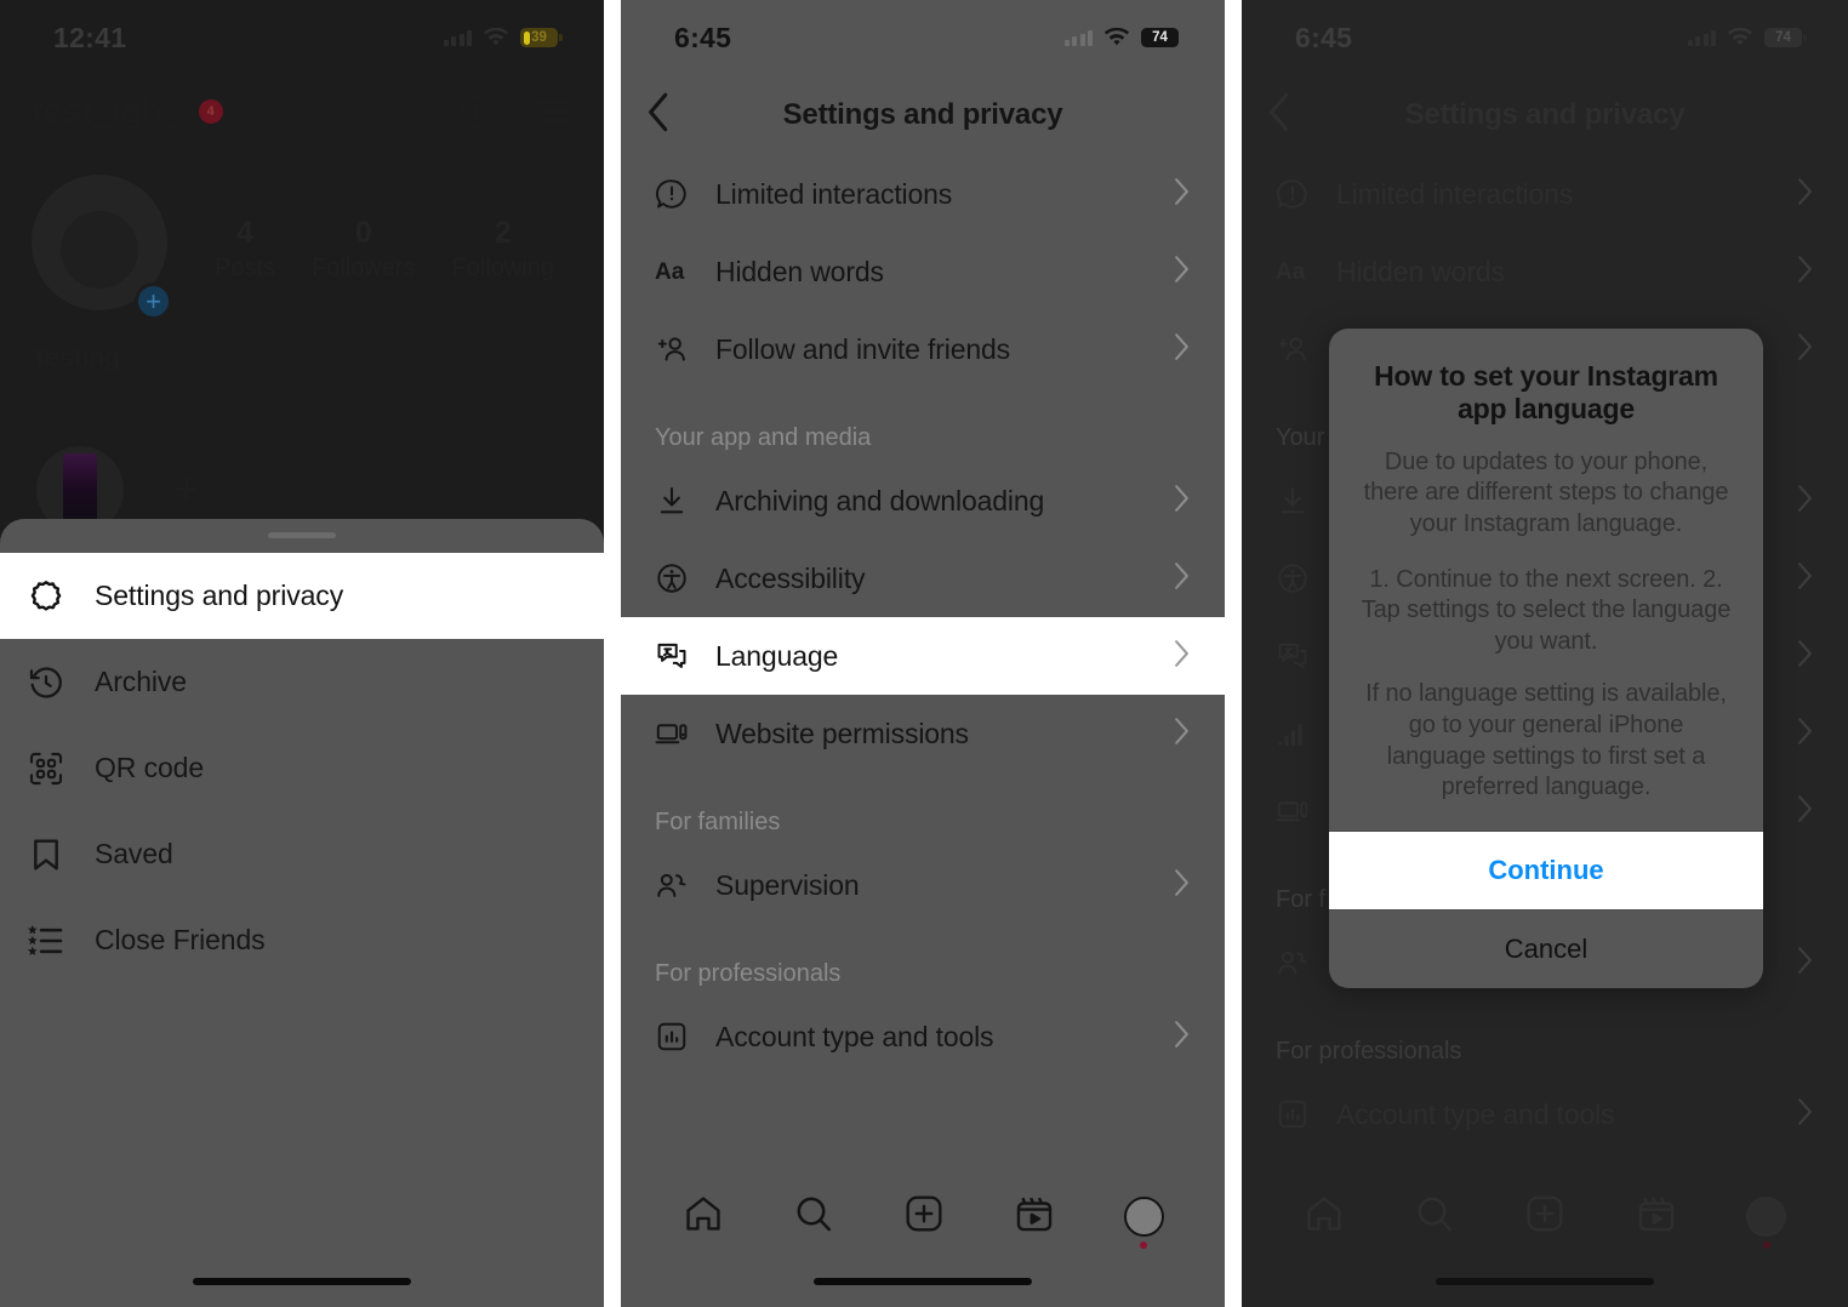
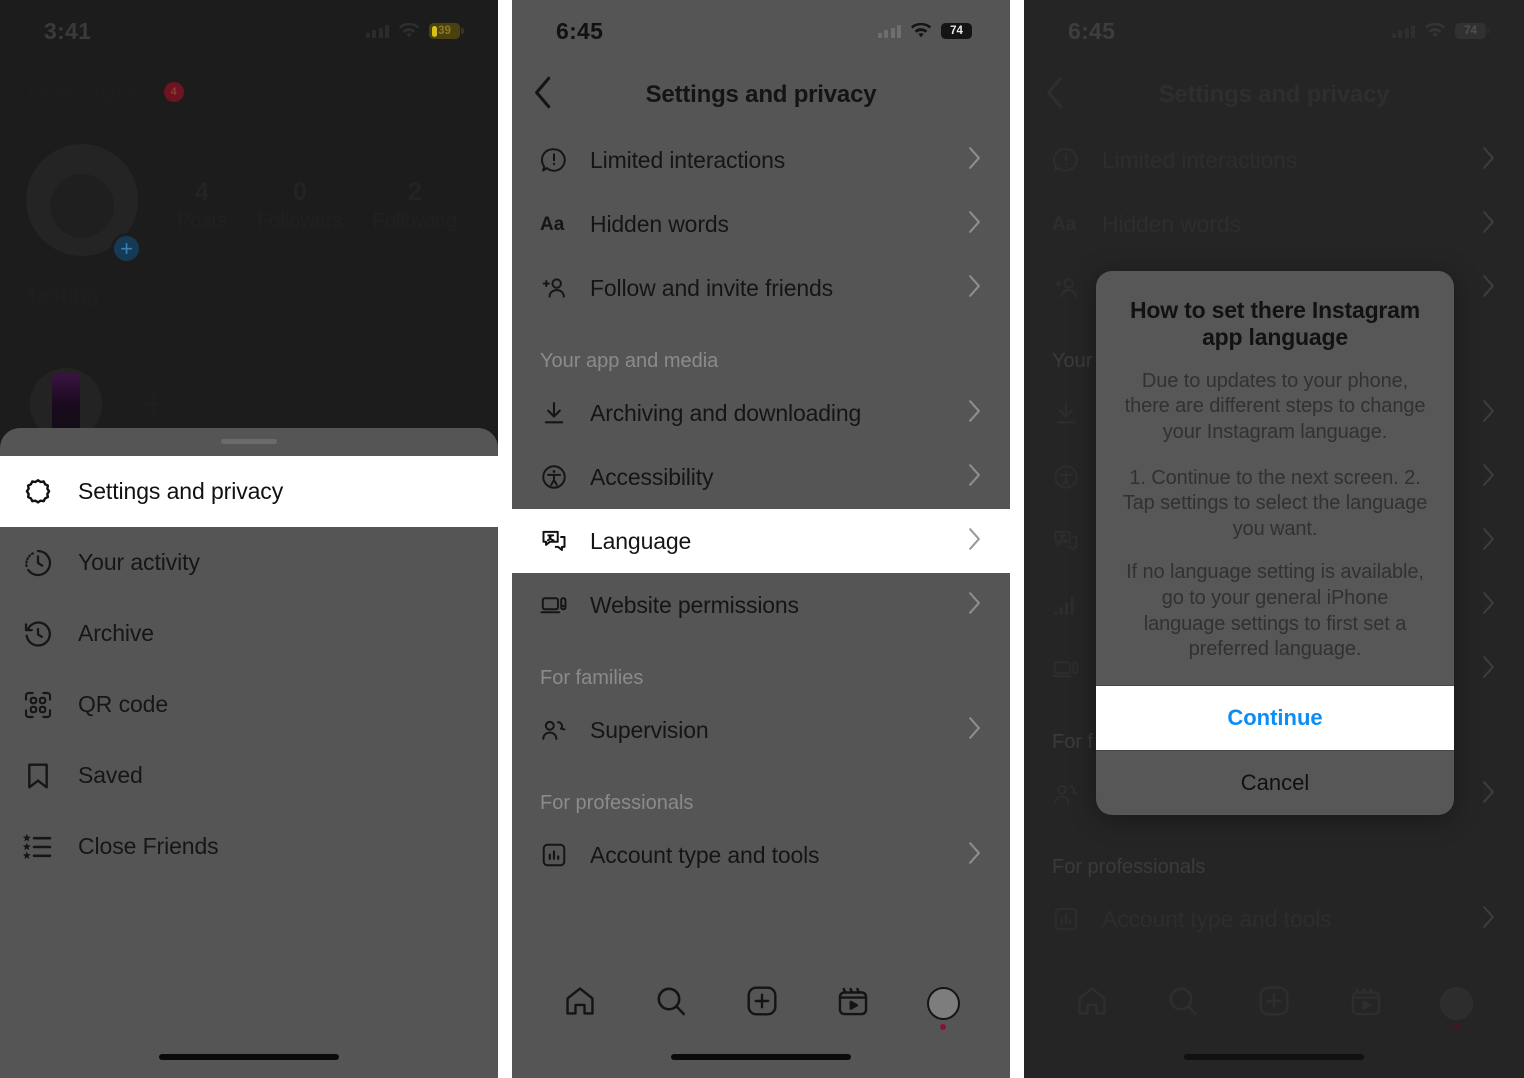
- 12:41
+ 3:41
  39
  4
  +
  Settings and privacy
+ Your activity
  Archive
  QR code
  Saved
  Close Friends
  6:45
  74
  Settings and privacy
  Limited interactions
  Aa
  Hidden words
  Follow and invite friends
  Your app and media
  Archiving and downloading
  Accessibility
  Language
  Website permissions
  For families
  Supervision
  For professionals
  Account type and tools
  6:45
  74
  Your
  For f
- How to set your Instagram app language
+ How to set there Instagram app language
  Due to updates to your phone, there are different steps to change your Instagram language.
  1. Continue to the next screen. 2. Tap settings to select the language you want.
  If no language setting is available, go to your general iPhone language settings to first set a preferred language.
  Continue
  Cancel
